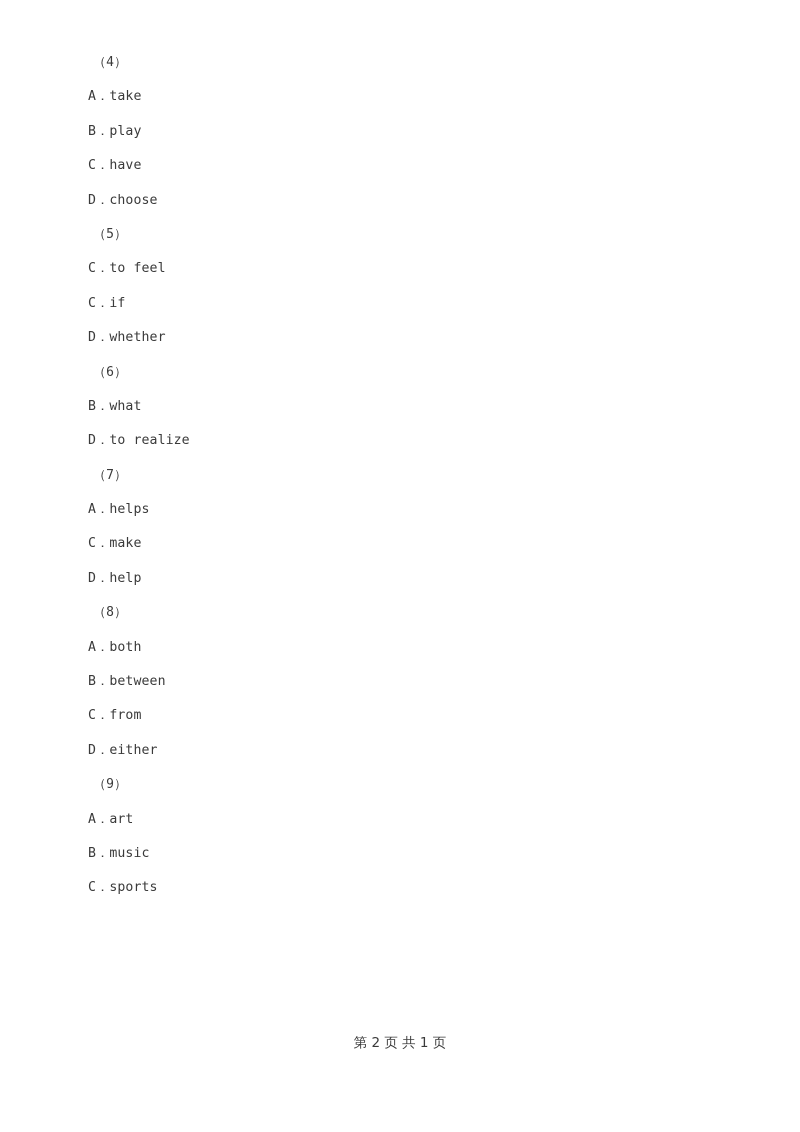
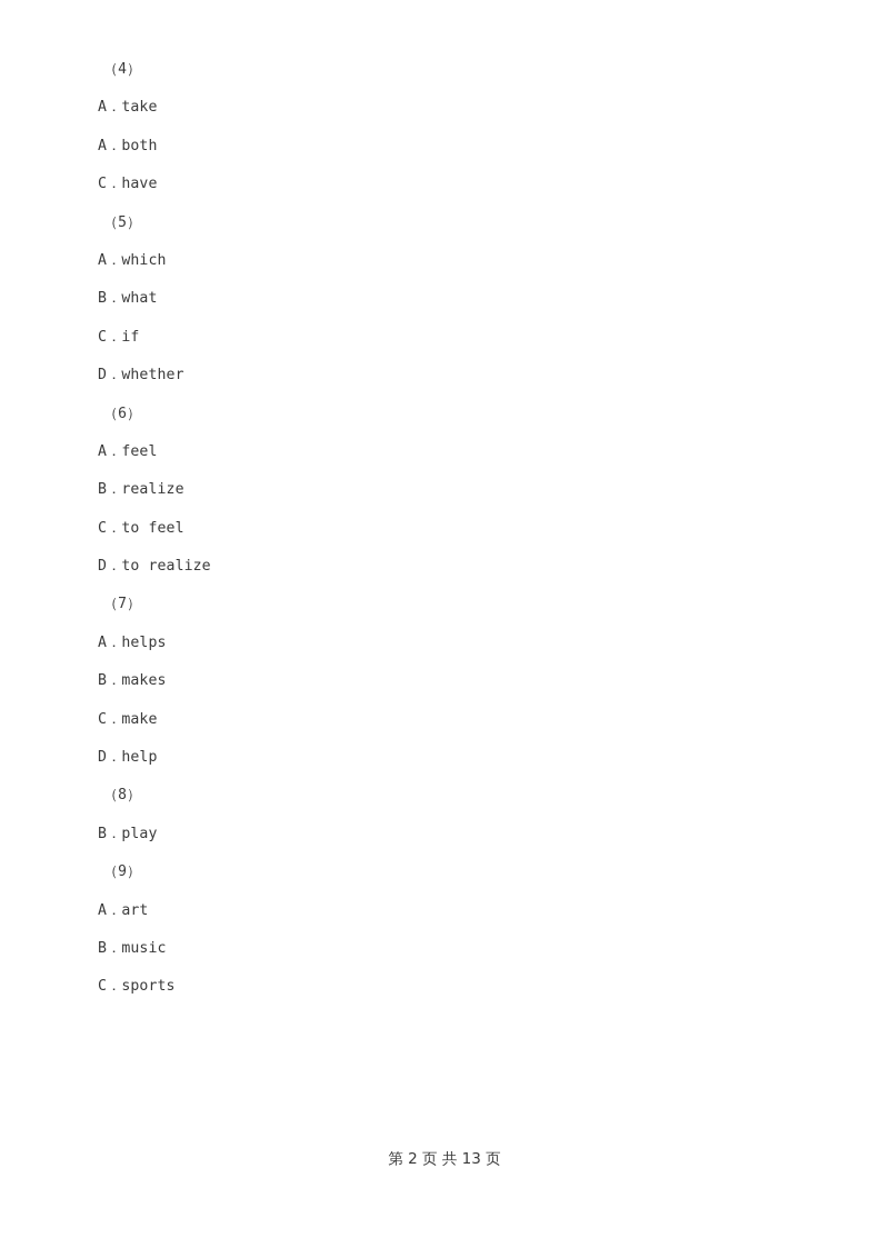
  （4）
  A．take
- B．play
+ A．both
  C．have
- D．choose
  （5）
+ A．which
- C．to feel
+ B．what
  C．if
  D．whether
  （6）
+ A．feel
+ B．realize
- B．what
+ C．to feel
  D．to realize
  （7）
  A．helps
+ B．makes
  C．make
  D．help
  （8）
- A．both
+ B．play
- B．between
- C．from
- D．either
  （9）
  A．art
  B．music
  C．sports
- 第 2 页 共 1 页
+ 第 2 页 共 13 页
